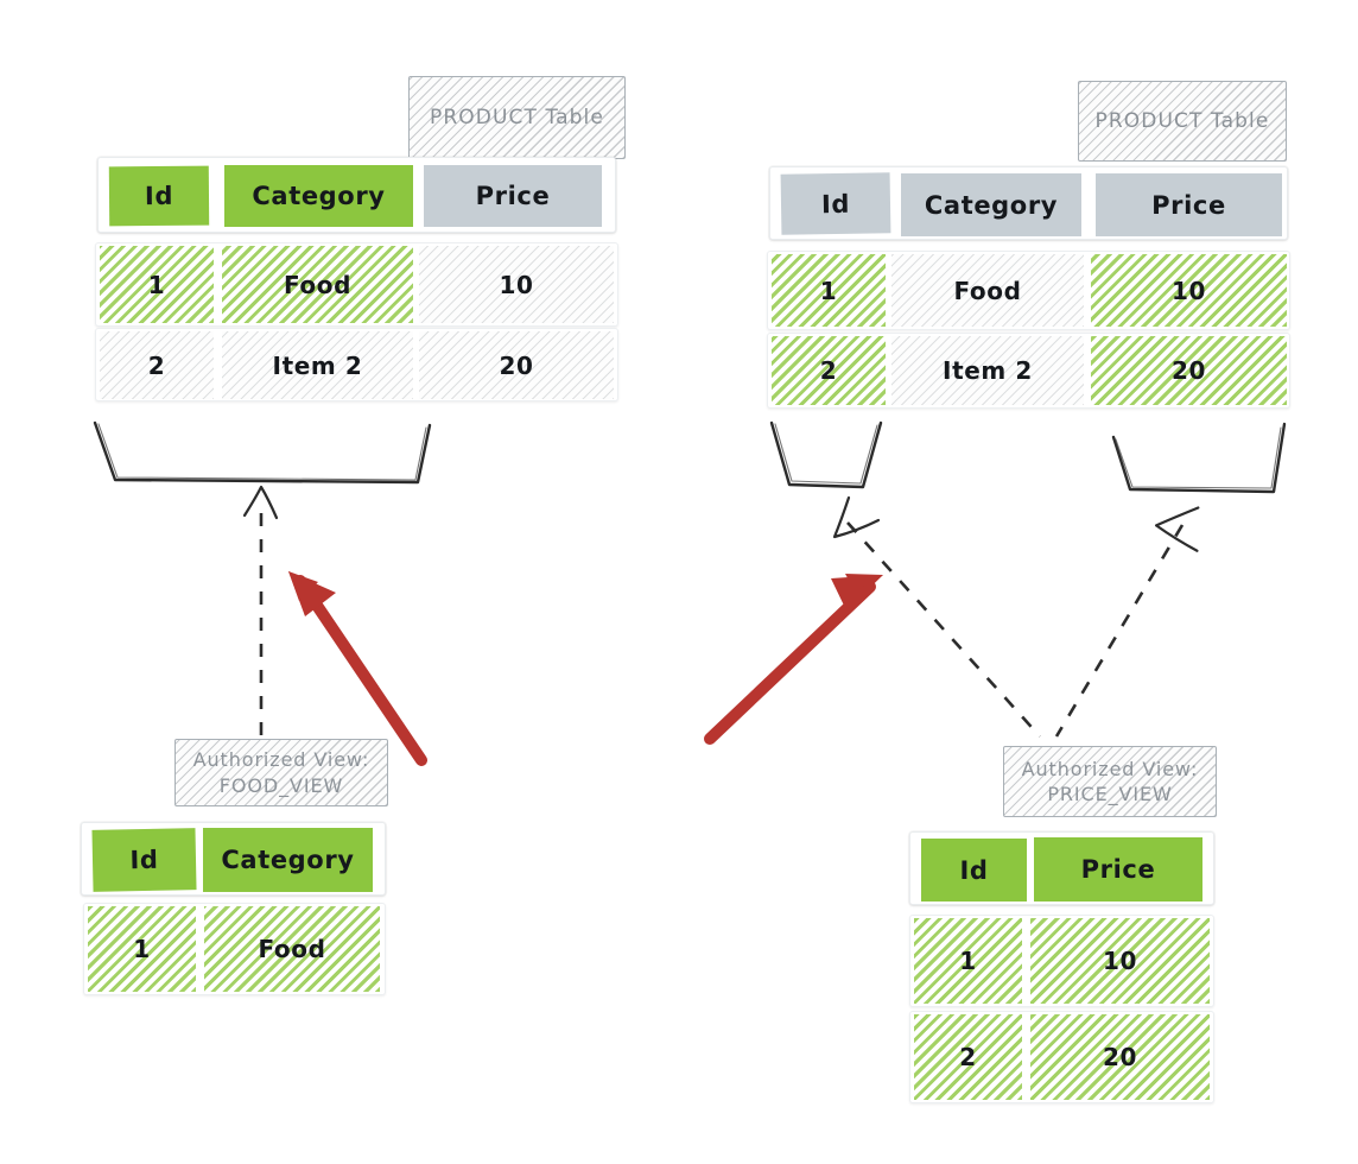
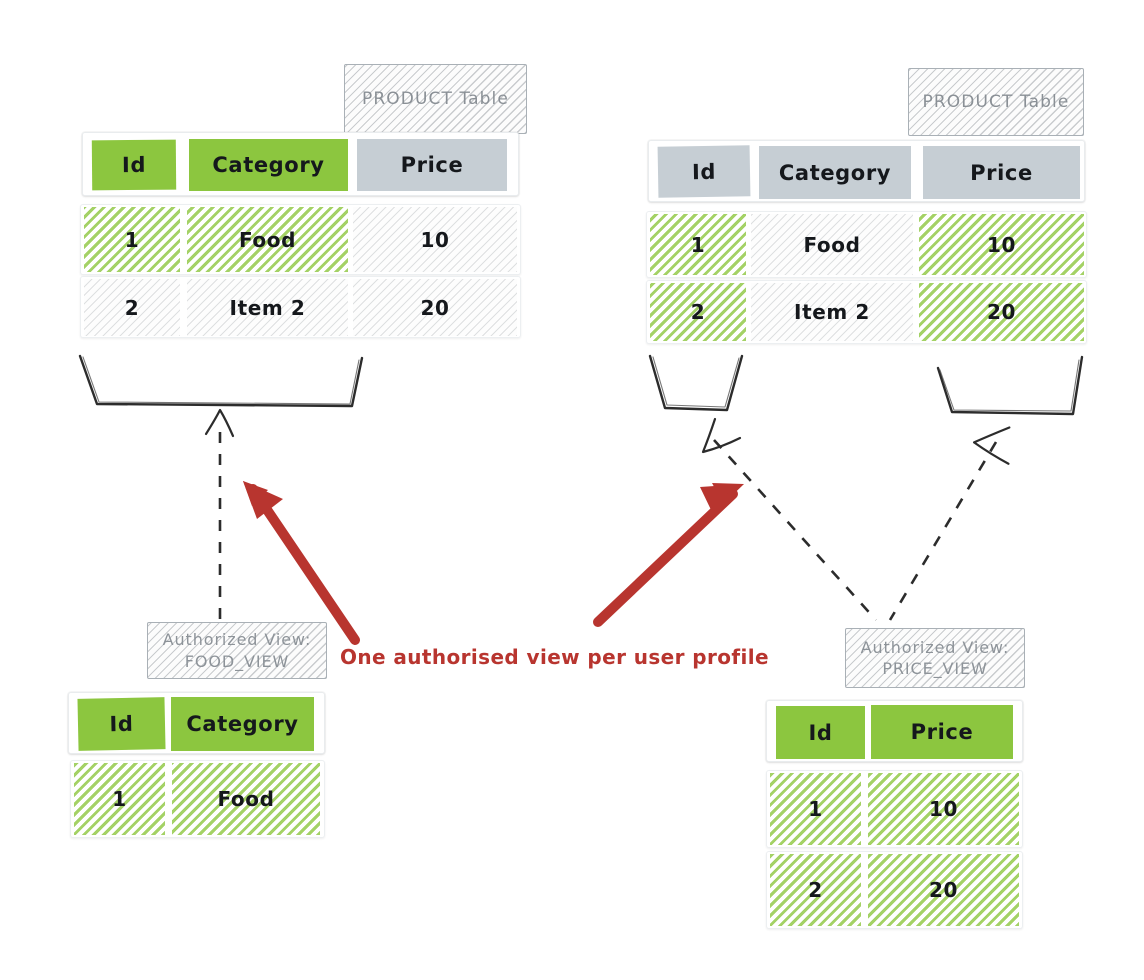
  PRODUCT Table
  Id
  Category
  Price
  1
  Food
  10
  2
  Item 2
  20
  PRODUCT Table
  Id
  Category
  Price
  1
  Food
  10
  2
  Item 2
  20
  Authorized View:
  FOOD_VIEW
  Category
  1
  Food
  Authorized View:
  PRICE_VIEW
  Id
  Price
  1
  10
  2
  20
+ One authorised view per user profile
